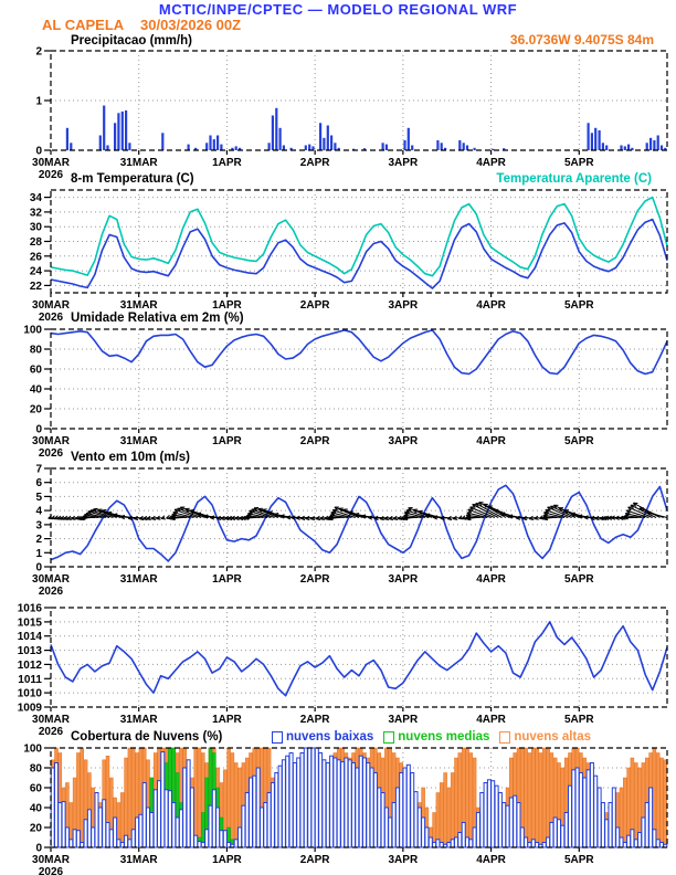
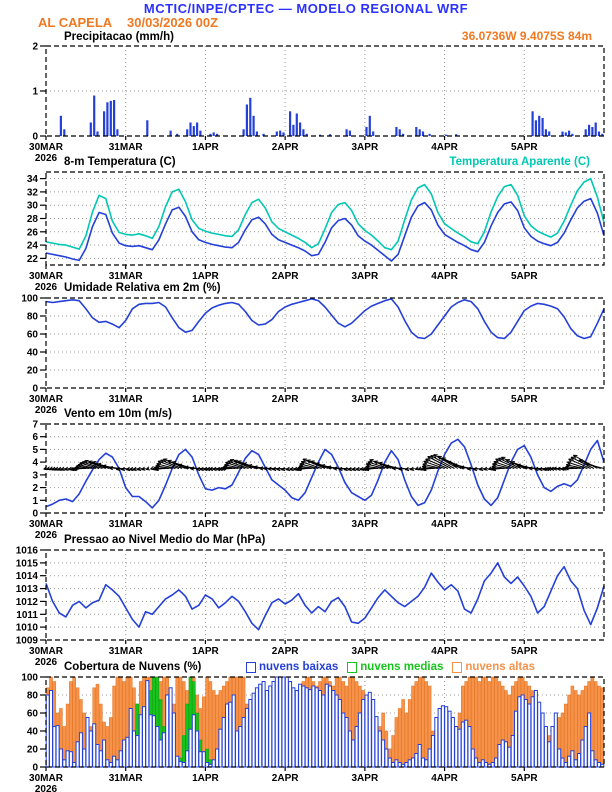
  MCTIC/INPE/CPTEC — MODELO REGIONAL WRF
  AL CAPELA
  30/03/2026 00Z
  36.0736W 9.4075S 84m
  Precipitacao (mm/h)
  8-m Temperatura (C)
  Temperatura Aparente (C)
  Umidade Relativa em 2m (%)
  Vento em 10m (m/s)
+ Pressao ao Nivel Medio do Mar (hPa)
  Cobertura de Nuvens (%)
  nuvens baixas
  nuvens medias
  nuvens altas
  0
  1
  2
  30MAR
  31MAR
  1APR
  2APR
  3APR
  4APR
  5APR
  2026
  22
  24
  26
  28
  30
  32
  34
  30MAR
  31MAR
  1APR
  2APR
  3APR
  4APR
  5APR
  2026
  0
  20
  40
  60
  80
  100
  30MAR
  31MAR
  1APR
  2APR
  3APR
  4APR
  5APR
  2026
  0
  1
  2
  3
  4
  5
  6
  7
  30MAR
  31MAR
  1APR
  2APR
  3APR
  4APR
  5APR
  2026
  1009
  1010
  1011
  1012
  1013
  1014
  1015
  1016
  30MAR
  31MAR
  1APR
  2APR
  3APR
  4APR
  5APR
  2026
  0
  20
  40
  60
  80
  100
  30MAR
  31MAR
  1APR
  2APR
  3APR
  4APR
  5APR
  2026
